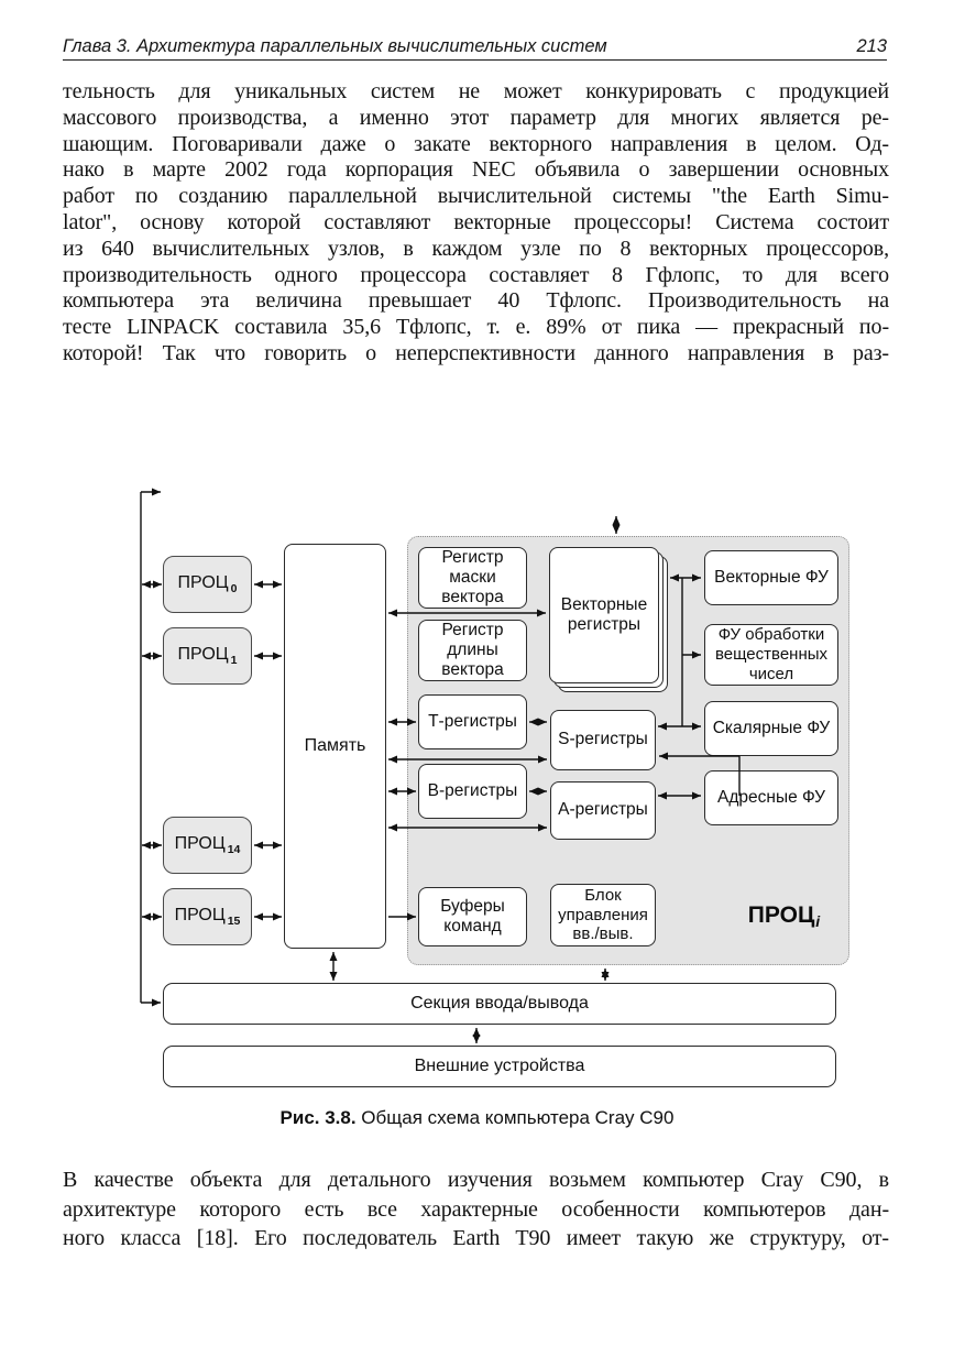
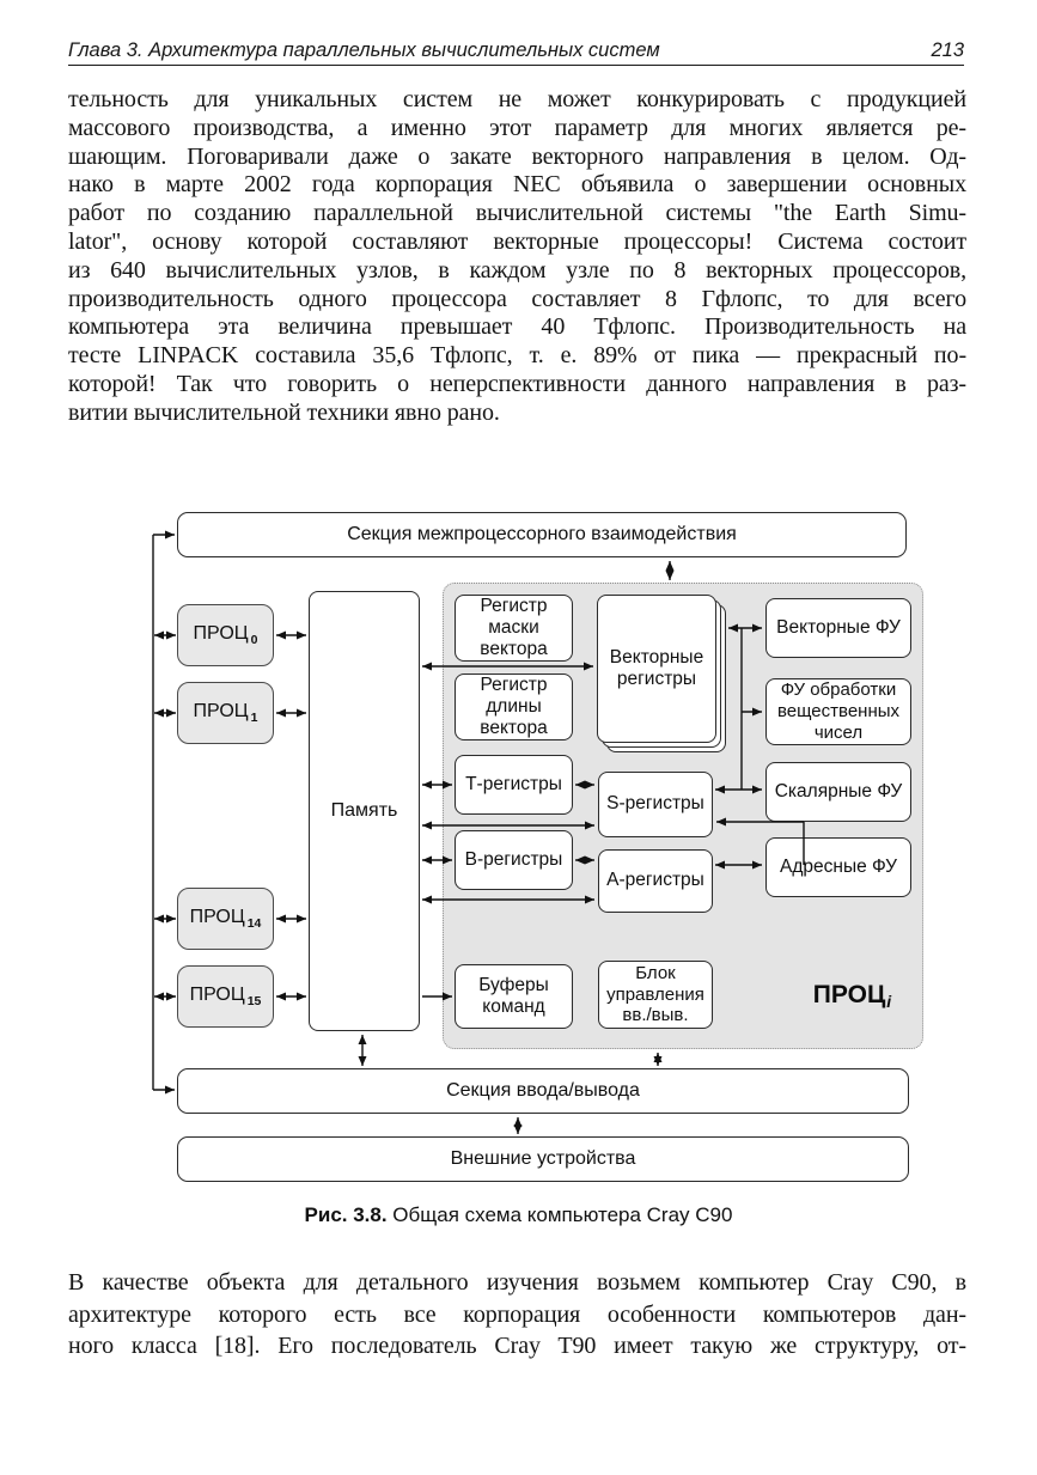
  Глава 3. Архитектура параллельных вычислительных систем
  213
  тельность для уникальных систем не может конкурировать с продукцией
  массового производства, а именно этот параметр для многих является ре-
  шающим. Поговаривали даже о закате векторного направления в целом. Од-
  нако в марте 2002 года корпорация NEC объявила о завершении основных
  работ по созданию параллельной вычислительной системы "the Earth Simu-
  lator", основу которой составляют векторные процессоры! Система состоит
  из 640 вычислительных узлов, в каждом узле по 8 векторных процессоров,
  производительность одного процессора составляет 8 Гфлопс, то для всего
  компьютера эта величина превышает 40 Тфлопс. Производительность на
  тесте LINPACK составила 35,6 Тфлопс, т. е. 89% от пика — прекрасный по-
  которой! Так что говорить о неперспективности данного направления в раз-
+ витии вычислительной техники явно рано.
+ Секция межпроцессорного взаимодействия
  ПРОЦ 0
  ПРОЦ 1
  ПРОЦ 14
  ПРОЦ 15
  Память
  Векторные регистры
  Регистр маски вектора
  Регистр длины вектора
  Т-регистры
  B-регистры
  Буферы команд
  S-регистры
  А-регистры
  Блок управления вв./выв.
  Векторные ФУ
  ФУ обработки вещественных чисел
  Скалярные ФУ
  Адресные ФУ
  ПРОЦi
  Секция ввода/вывода
  Внешние устройства
  Рис. 3.8. Общая схема компьютера Cray C90
  В качестве объекта для детального изучения возьмем компьютер Cray C90, в
- архитектуре которого есть все характерные особенности компьютеров дан-
+ архитектуре которого есть все корпорация особенности компьютеров дан-
- ного класса [18]. Его последователь Earth T90 имеет такую же структуру, от-
+ ного класса [18]. Его последователь Cray T90 имеет такую же структуру, от-
